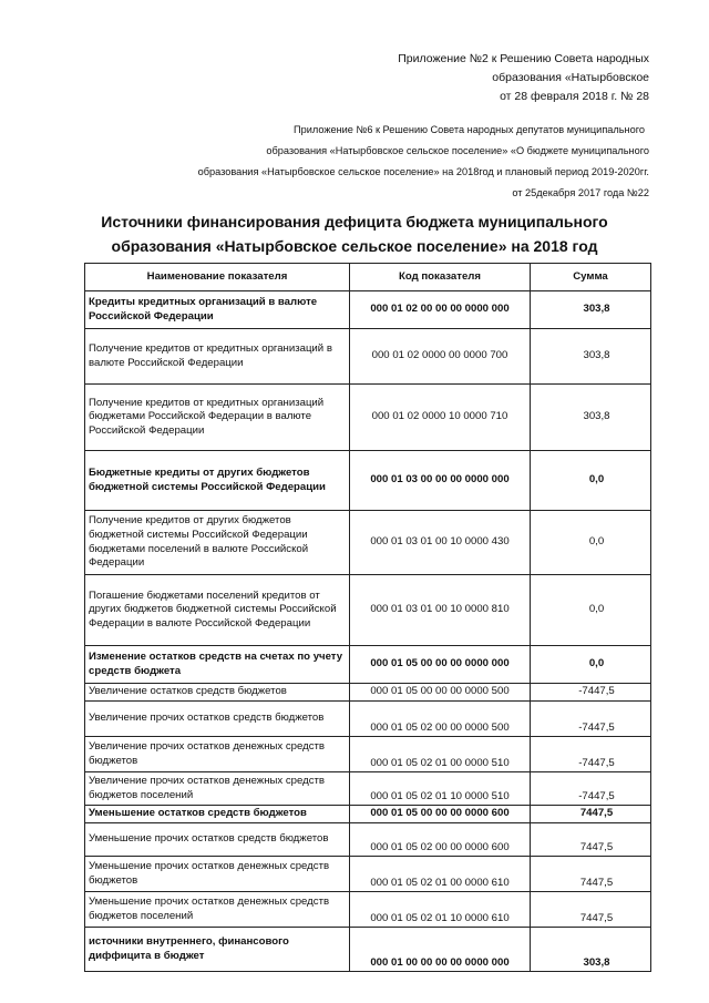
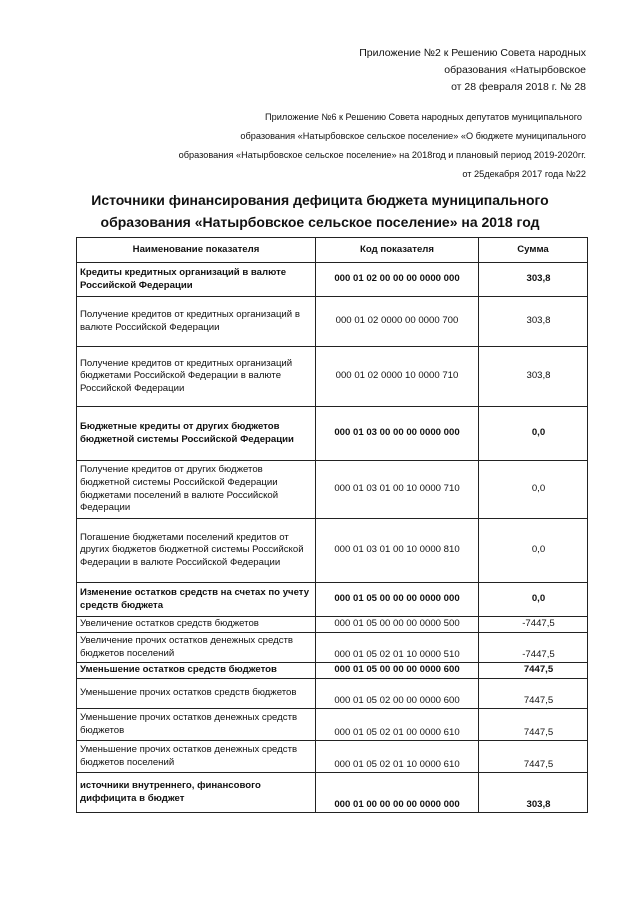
  Приложение №2 к Решению Совета народных
  образования «Натырбовское
  от 28 февраля 2018 г. № 28
  Приложение №6 к Решению Совета народных депутатов муниципального
  образования «Натырбовское сельское поселение» «О бюджете муниципального
  образования «Натырбовское сельское поселение» на 2018год и плановый период 2019-2020гг.
  от 25декабря 2017 года №22
  Источники финансирования дефицита бюджета муниципального
  образования «Натырбовское сельское поселение» на 2018 год
  Наименование показателя	Код показателя	Сумма
  Кредиты кредитных организаций в валюте Российской Федерации	000 01 02 00 00 00 0000 000	303,8
  Получение кредитов от кредитных организаций в валюте Российской Федерации	000 01 02 0000 00 0000 700	303,8
  Получение кредитов от кредитных организаций бюджетами Российской Федерации в валюте Российской Федерации	000 01 02 0000 10 0000 710	303,8
  Бюджетные кредиты от других бюджетов бюджетной системы Российской Федерации	000 01 03 00 00 00 0000 000	0,0
- Получение кредитов от других бюджетов бюджетной системы Российской Федерации бюджетами поселений в валюте Российской Федерации	000 01 03 01 00 10 0000 430	0,0
+ Получение кредитов от других бюджетов бюджетной системы Российской Федерации бюджетами поселений в валюте Российской Федерации	000 01 03 01 00 10 0000 710	0,0
  Погашение бюджетами поселений кредитов от других бюджетов бюджетной системы Российской Федерации в валюте Российской Федерации	000 01 03 01 00 10 0000 810	0,0
  Изменение остатков средств на счетах по учету средств бюджета	000 01 05 00 00 00 0000 000	0,0
  Увеличение остатков средств бюджетов	000 01 05 00 00 00 0000 500	-7447,5
- Увеличение прочих остатков средств бюджетов	000 01 05 02 00 00 0000 500	-7447,5
- Увеличение прочих остатков денежных средств бюджетов	000 01 05 02 01 00 0000 510	-7447,5
  Увеличение прочих остатков денежных средств бюджетов поселений	000 01 05 02 01 10 0000 510	-7447,5
  Уменьшение остатков средств бюджетов	000 01 05 00 00 00 0000 600	7447,5
  Уменьшение прочих остатков средств бюджетов	000 01 05 02 00 00 0000 600	7447,5
  Уменьшение прочих остатков денежных средств бюджетов	000 01 05 02 01 00 0000 610	7447,5
  Уменьшение прочих остатков денежных средств бюджетов поселений	000 01 05 02 01 10 0000 610	7447,5
  источники внутреннего, финансового диффицита в бюджет	000 01 00 00 00 00 0000 000	303,8
